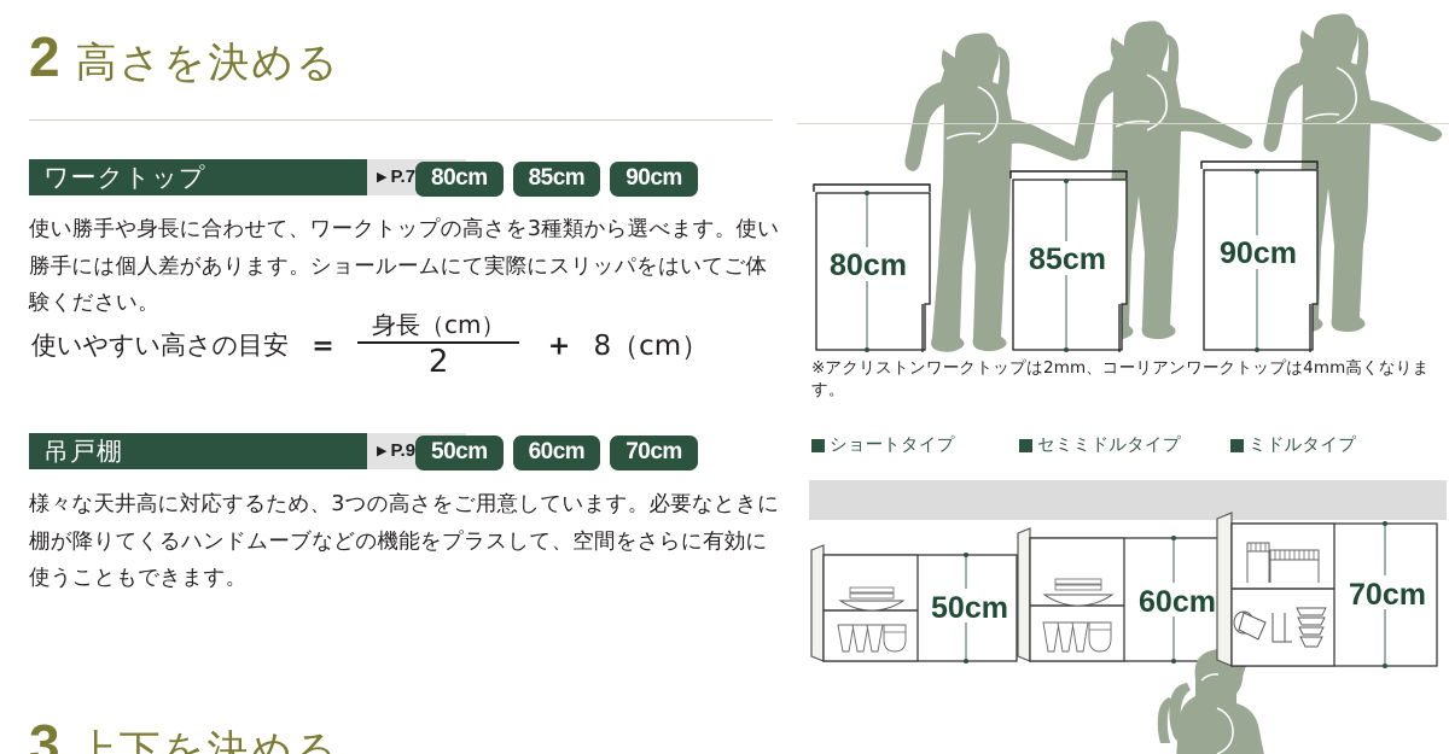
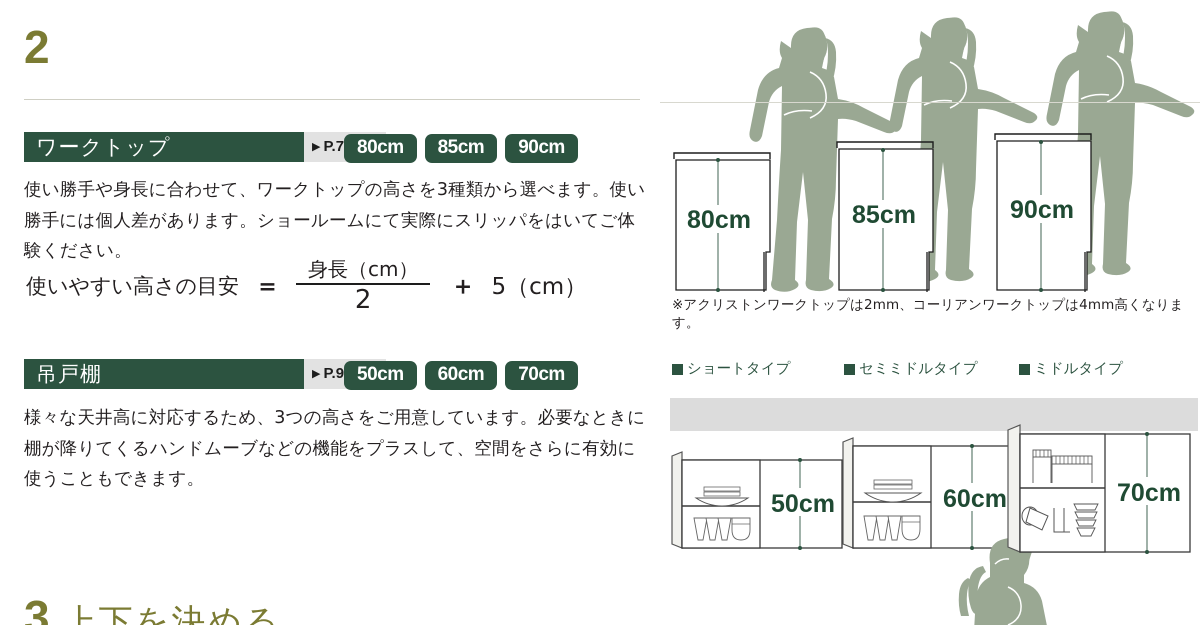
  2
- 高さを決める
  ワークトップ
  ▶
  80cm
  85cm
  90cm
  使い勝手や身長に合わせて、ワークトップの高さを3種類から選べます。使い勝手には個人差があります。ショールームにて実際にスリッパをはいてご体験ください。
  使いやすい高さの目安
  ＝
  身長（cm）
  2
  ＋
- 8（cm）
+ 5（cm）
  吊戸棚
  ▶
  50cm
  60cm
  70cm
  様々な天井高に対応するため、3つの高さをご用意しています。必要なときに棚が降りてくるハンドムーブなどの機能をプラスして、空間をさらに有効に使うこともできます。
  3
  上下を決める
  80cm
  85cm
  90cm
  ※アクリストンワークトップは2mm、コーリアンワークトップは4mm高くなります。
  ショートタイプ
  セミミドルタイプ
  ミドルタイプ
  50cm
  60cm
  70cm
